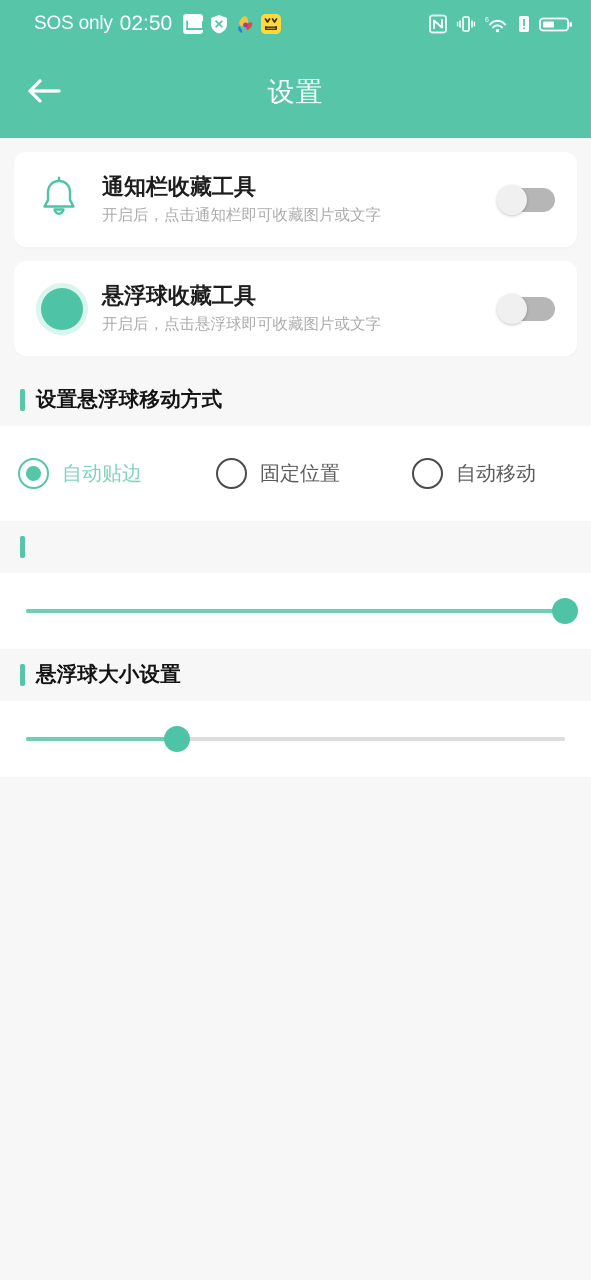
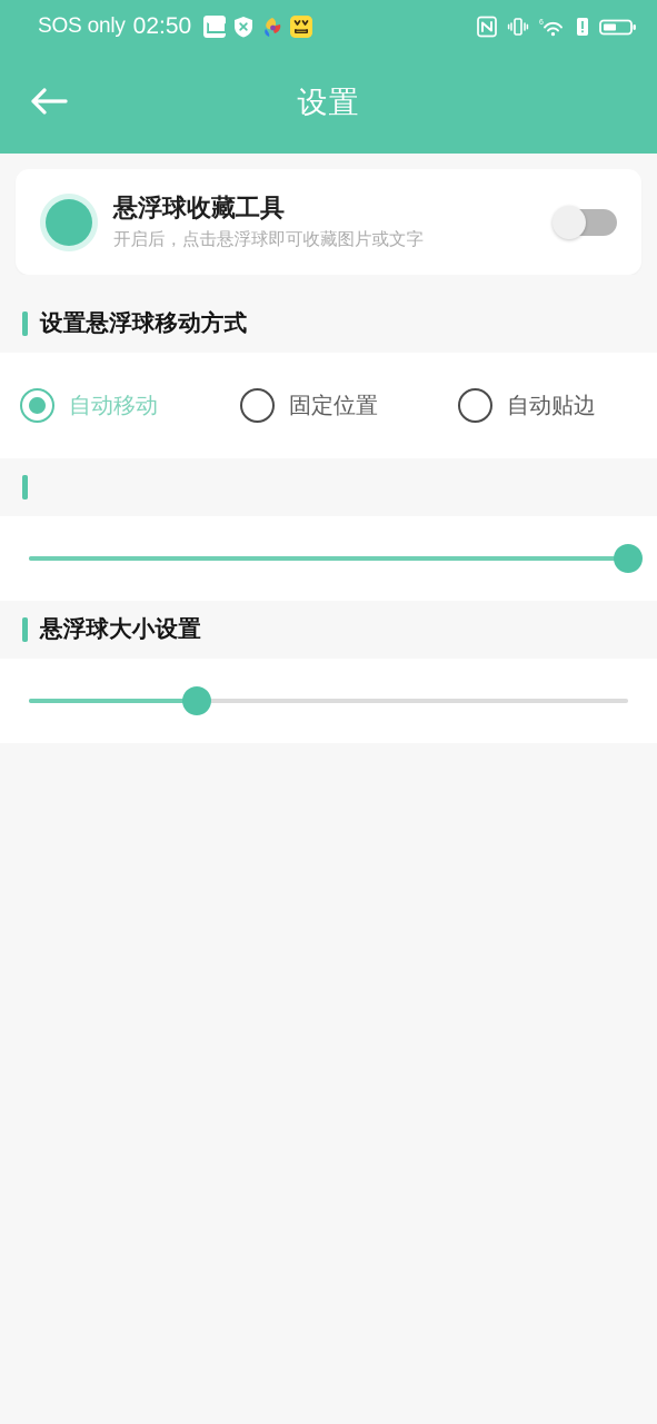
  SOS only
  02:50
  设置
- 通知栏收藏工具
- 开启后，点击通知栏即可收藏图片或文字
  悬浮球收藏工具
  开启后，点击悬浮球即可收藏图片或文字
  设置悬浮球移动方式
- 自动贴边
+ 自动移动
  固定位置
- 自动移动
+ 自动贴边
  悬浮球大小设置
